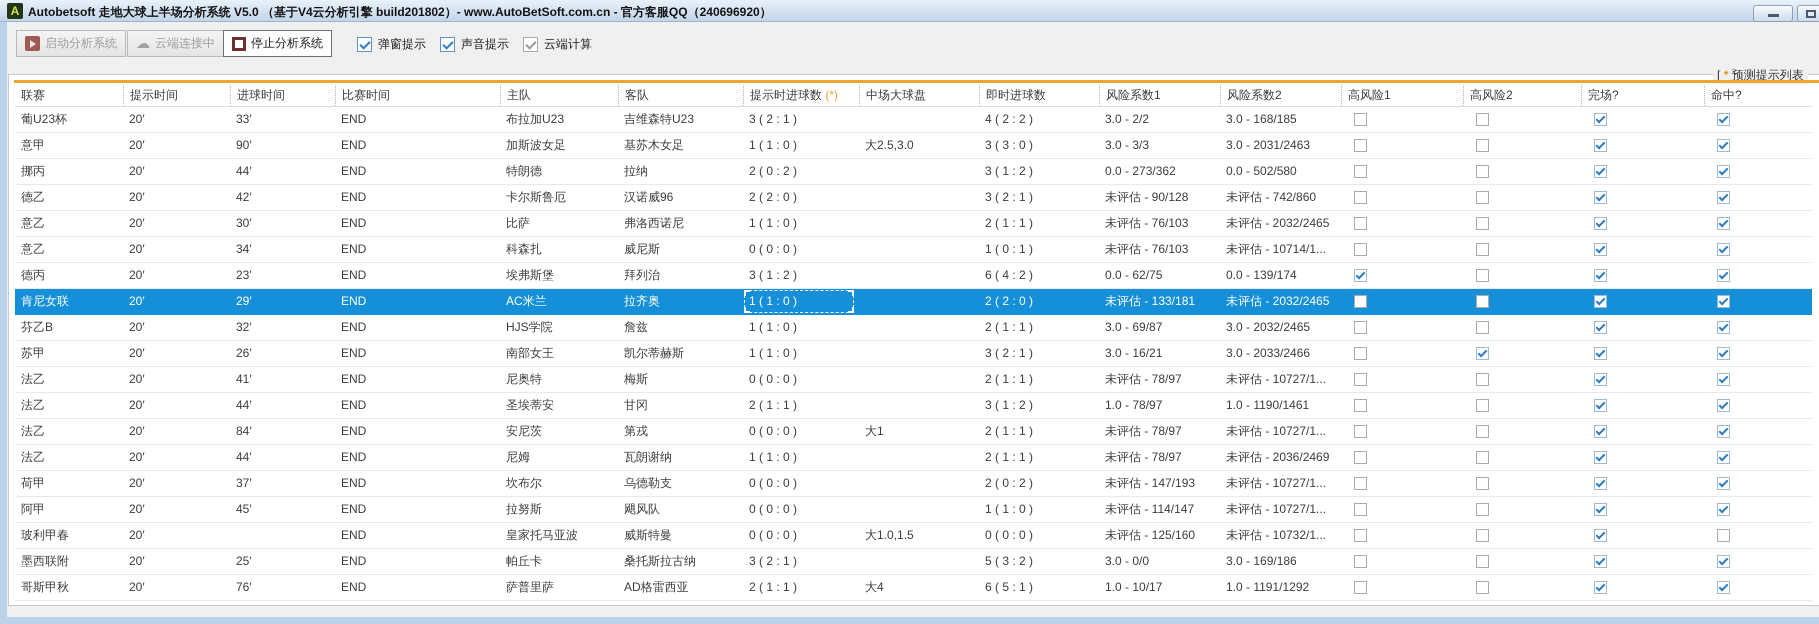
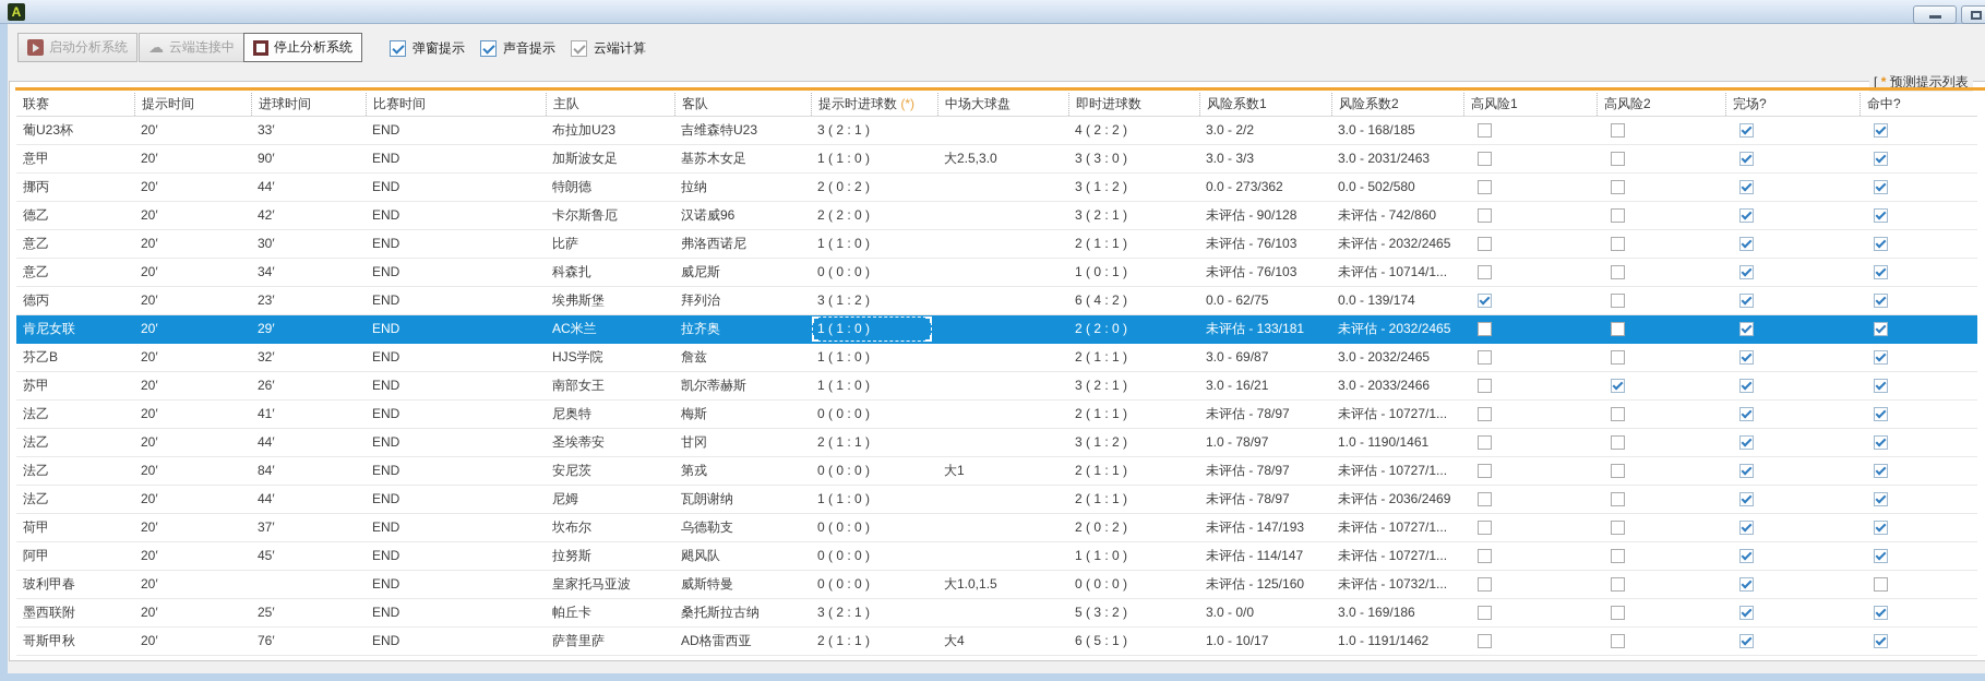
  A
- Autobetsoft 走地大球上半场分析系统 V5.0 （基于V4云分析引擎 build201802）- www.AutoBetSoft.com.cn - 官方客服QQ（240696920）
  启动分析系统
  ☁
  云端连接中
  停止分析系统
  弹窗提示
  声音提示
  云端计算
  [ * 预测提示列表
  联赛
  提示时间
  进球时间
  比赛时间
  主队
  客队
  提示时进球数 (*)
  中场大球盘
  即时进球数
  风险系数1
  风险系数2
  高风险1
  高风险2
  完场?
  命中?
  葡U23杯
  20′
  33′
  END
  布拉加U23
  吉维森特U23
  3 ( 2 : 1 )
  4 ( 2 : 2 )
  3.0 - 2/2
  3.0 - 168/185
  意甲
  20′
  90′
  END
  加斯波女足
  基苏木女足
  1 ( 1 : 0 )
  大2.5,3.0
  3 ( 3 : 0 )
  3.0 - 3/3
  3.0 - 2031/2463
  挪丙
  20′
  44′
  END
  特朗德
  拉纳
  2 ( 0 : 2 )
  3 ( 1 : 2 )
  0.0 - 273/362
  0.0 - 502/580
  德乙
  20′
  42′
  END
  卡尔斯鲁厄
  汉诺威96
  2 ( 2 : 0 )
  3 ( 2 : 1 )
  未评估 - 90/128
  未评估 - 742/860
  意乙
  20′
  30′
  END
  比萨
  弗洛西诺尼
  1 ( 1 : 0 )
  2 ( 1 : 1 )
  未评估 - 76/103
  未评估 - 2032/2465
  意乙
  20′
  34′
  END
  科森扎
  威尼斯
  0 ( 0 : 0 )
  1 ( 0 : 1 )
  未评估 - 76/103
  未评估 - 10714/1...
  德丙
  20′
  23′
  END
  埃弗斯堡
  拜列治
  3 ( 1 : 2 )
  6 ( 4 : 2 )
  0.0 - 62/75
  0.0 - 139/174
  肯尼女联
  20′
  29′
  END
  AC米兰
  拉齐奥
  1 ( 1 : 0 )
  2 ( 2 : 0 )
  未评估 - 133/181
  未评估 - 2032/2465
  芬乙B
  20′
  32′
  END
  HJS学院
  詹兹
  1 ( 1 : 0 )
  2 ( 1 : 1 )
  3.0 - 69/87
  3.0 - 2032/2465
  苏甲
  20′
  26′
  END
  南部女王
  凯尔蒂赫斯
  1 ( 1 : 0 )
  3 ( 2 : 1 )
  3.0 - 16/21
  3.0 - 2033/2466
  法乙
  20′
  41′
  END
  尼奥特
  梅斯
  0 ( 0 : 0 )
  2 ( 1 : 1 )
  未评估 - 78/97
  未评估 - 10727/1...
  法乙
  20′
  44′
  END
  圣埃蒂安
  甘冈
  2 ( 1 : 1 )
  3 ( 1 : 2 )
  1.0 - 78/97
  1.0 - 1190/1461
  法乙
  20′
  84′
  END
  安尼茨
  第戎
  0 ( 0 : 0 )
  大1
  2 ( 1 : 1 )
  未评估 - 78/97
  未评估 - 10727/1...
  法乙
  20′
  44′
  END
  尼姆
  瓦朗谢纳
  1 ( 1 : 0 )
  2 ( 1 : 1 )
  未评估 - 78/97
  未评估 - 2036/2469
  荷甲
  20′
  37′
  END
  坎布尔
  乌德勒支
  0 ( 0 : 0 )
  2 ( 0 : 2 )
  未评估 - 147/193
  未评估 - 10727/1...
  阿甲
  20′
  45′
  END
  拉努斯
  飓风队
  0 ( 0 : 0 )
  1 ( 1 : 0 )
  未评估 - 114/147
  未评估 - 10727/1...
  玻利甲春
  20′
  END
  皇家托马亚波
  威斯特曼
  0 ( 0 : 0 )
  大1.0,1.5
  0 ( 0 : 0 )
  未评估 - 125/160
  未评估 - 10732/1...
  墨西联附
  20′
  25′
  END
  帕丘卡
  桑托斯拉古纳
  3 ( 2 : 1 )
  5 ( 3 : 2 )
  3.0 - 0/0
  3.0 - 169/186
  哥斯甲秋
  20′
  76′
  END
  萨普里萨
  AD格雷西亚
  2 ( 1 : 1 )
  大4
  6 ( 5 : 1 )
  1.0 - 10/17
- 1.0 - 1191/1292
+ 1.0 - 1191/1462
